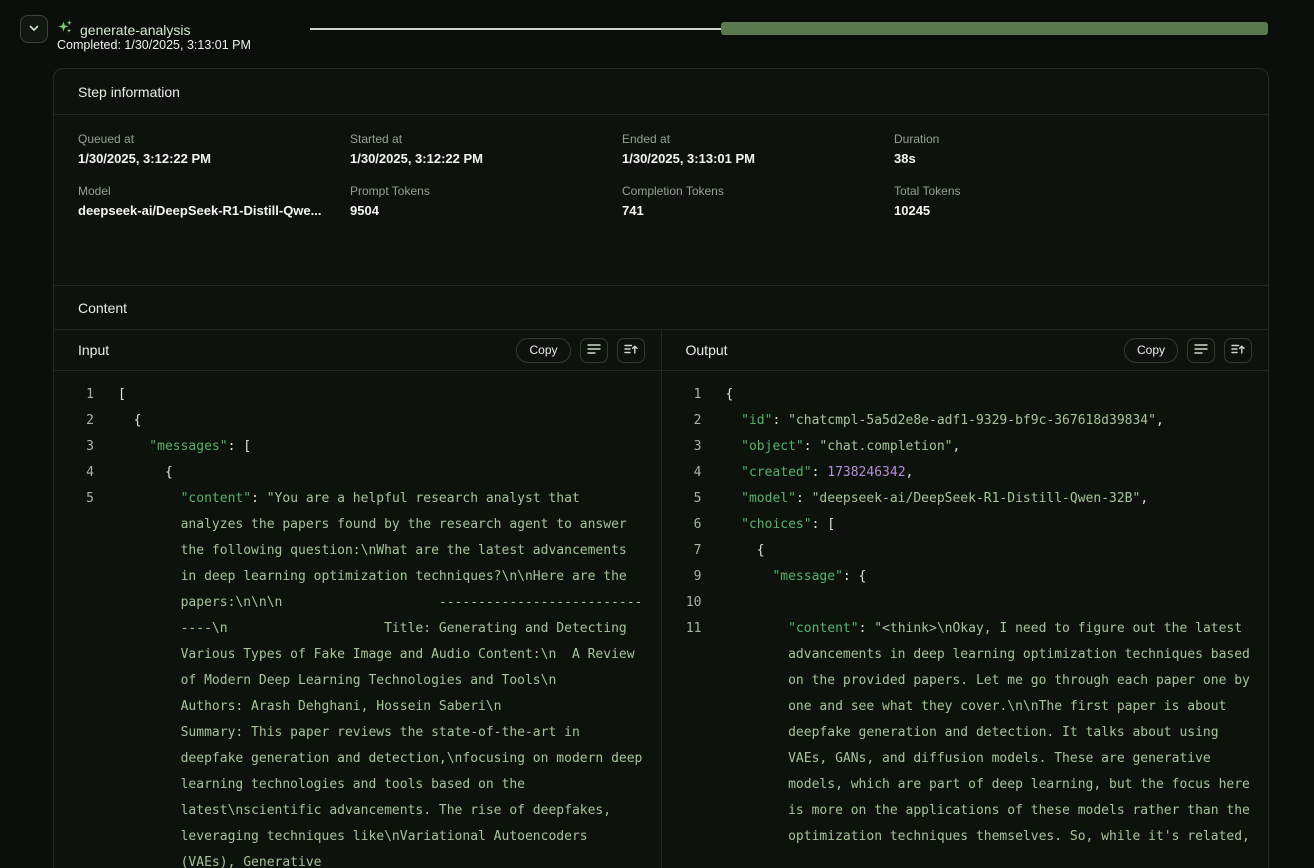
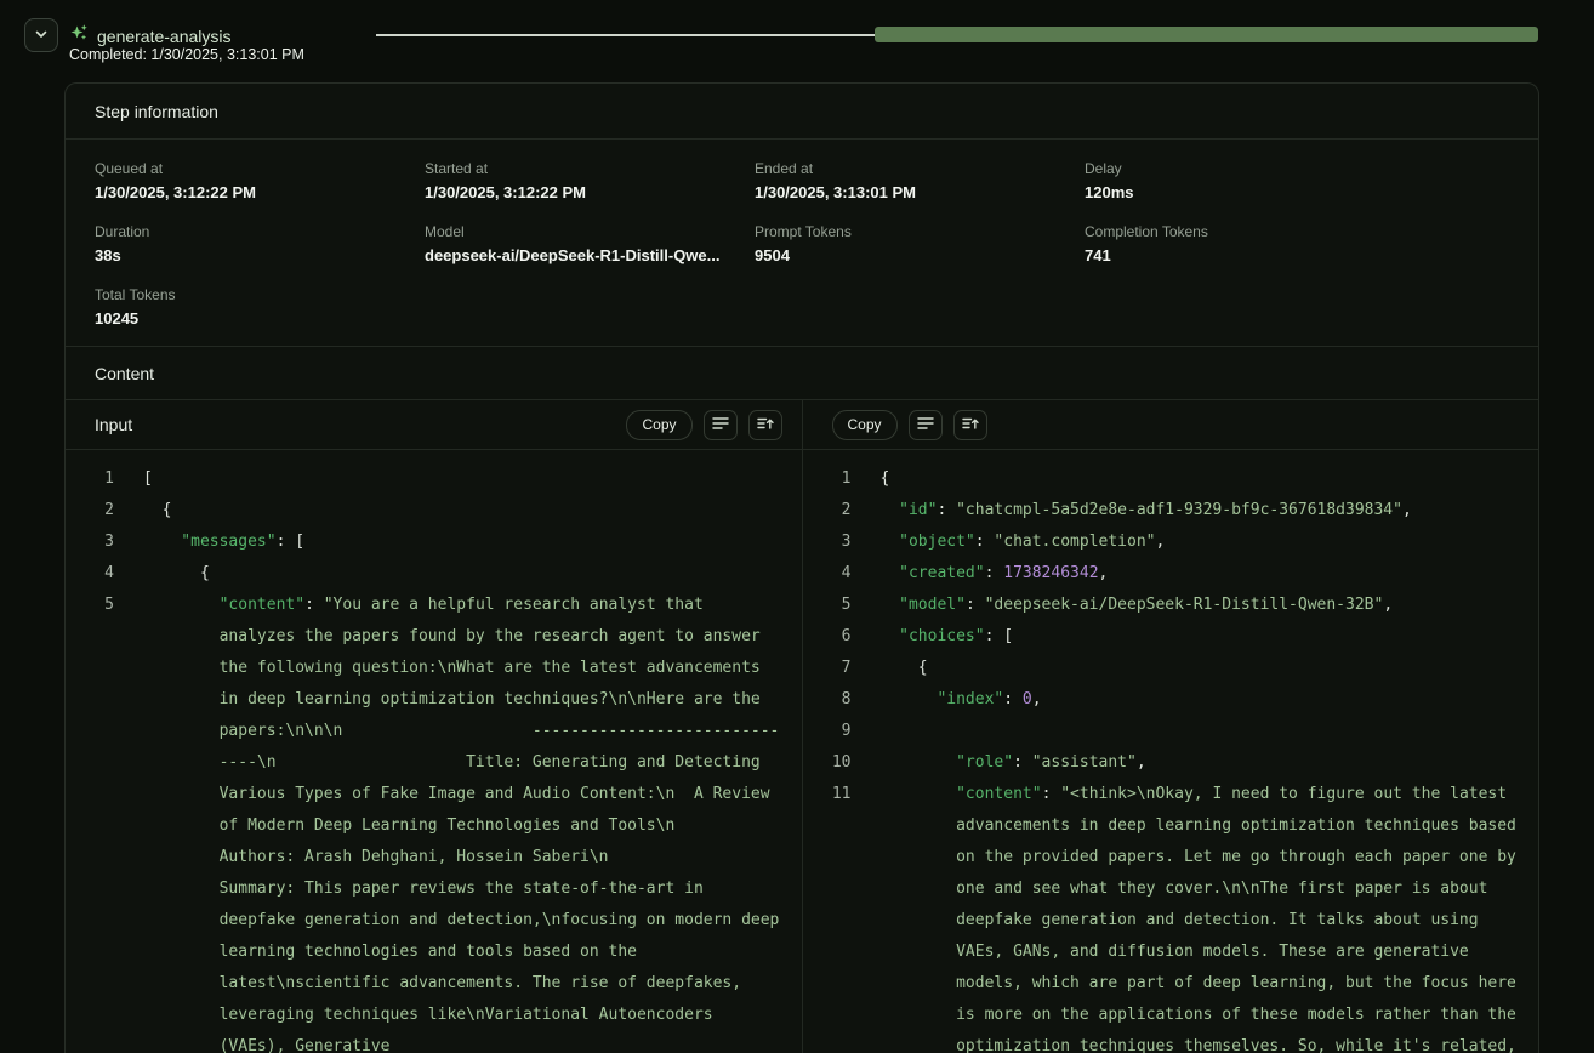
  generate-analysis
  Completed: 1/30/2025, 3:13:01 PM
  Step information
  Queued at
  1/30/2025, 3:12:22 PM
  Started at
  1/30/2025, 3:12:22 PM
  Ended at
  1/30/2025, 3:13:01 PM
+ Delay
+ 120ms
  Duration
  38s
  Model
  deepseek-ai/DeepSeek-R1-Distill-Qwe...
  Prompt Tokens
  9504
  Completion Tokens
  741
  Total Tokens
  10245
  Content
  Input
  Copy
  1
  [
  2
  {
  3
  "messages": [
  4
  {
  5
  "content": "You are a helpful research analyst that analyzes the papers found by the research agent to answer the following question:\nWhat are the latest advancements in deep learning optimization techniques?\n\nHere are the papers:\n\n\n ------------------------------\n Title: Generating and Detecting Various Types of Fake Image and Audio Content:\n A Review of Modern Deep Learning Technologies and Tools\n Authors: Arash Dehghani, Hossein Saberi\n Summary: This paper reviews the state-of-the-art in deepfake generation and detection,\nfocusing on modern deep learning technologies and tools based on the latest\nscientific advancements. The rise of deepfakes, leveraging techniques like\nVariational Autoencoders (VAEs), Generative
- Output
  Copy
  1
  {
  2
  "id": "chatcmpl-5a5d2e8e-adf1-9329-bf9c-367618d39834",
  3
  "object": "chat.completion",
  4
  "created": 1738246342,
  5
  "model": "deepseek-ai/DeepSeek-R1-Distill-Qwen-32B",
  6
  "choices": [
  7
  {
+ 8
+ "index": 0,
  9
- "message": {
  10
+ "role": "assistant",
  11
  "content": "<think>\nOkay, I need to figure out the latest advancements in deep learning optimization techniques based on the provided papers. Let me go through each paper one by one and see what they cover.\n\nThe first paper is about deepfake generation and detection. It talks about using VAEs, GANs, and diffusion models. These are generative models, which are part of deep learning, but the focus here is more on the applications of these models rather than the optimization techniques themselves. So, while it's related,
